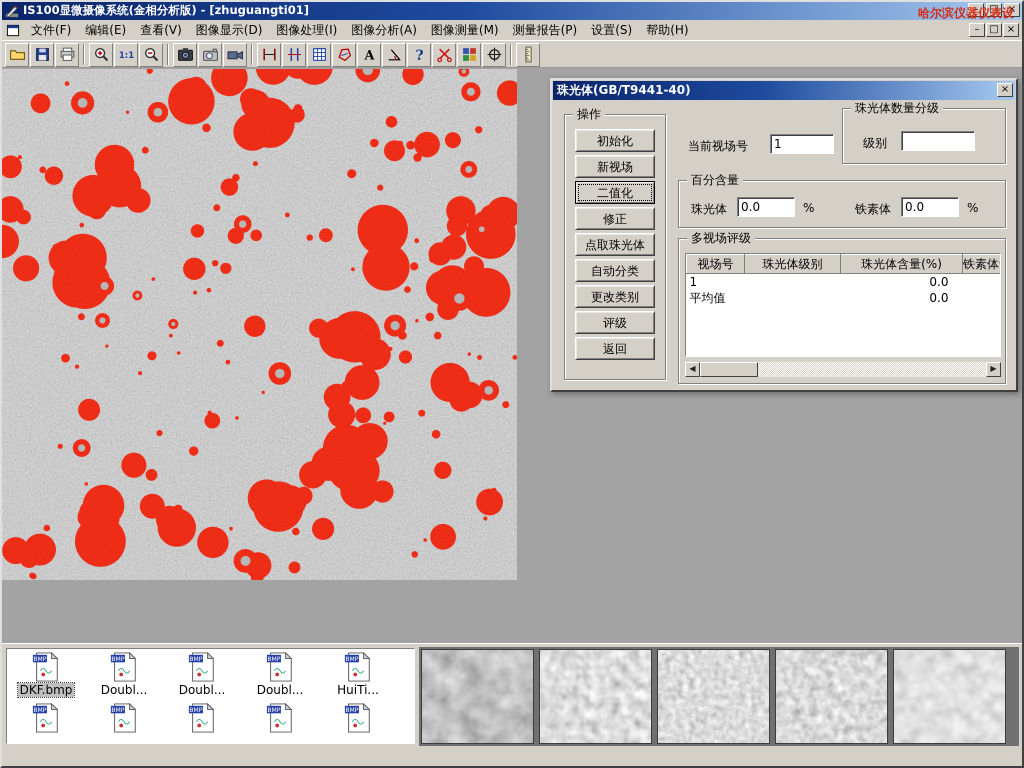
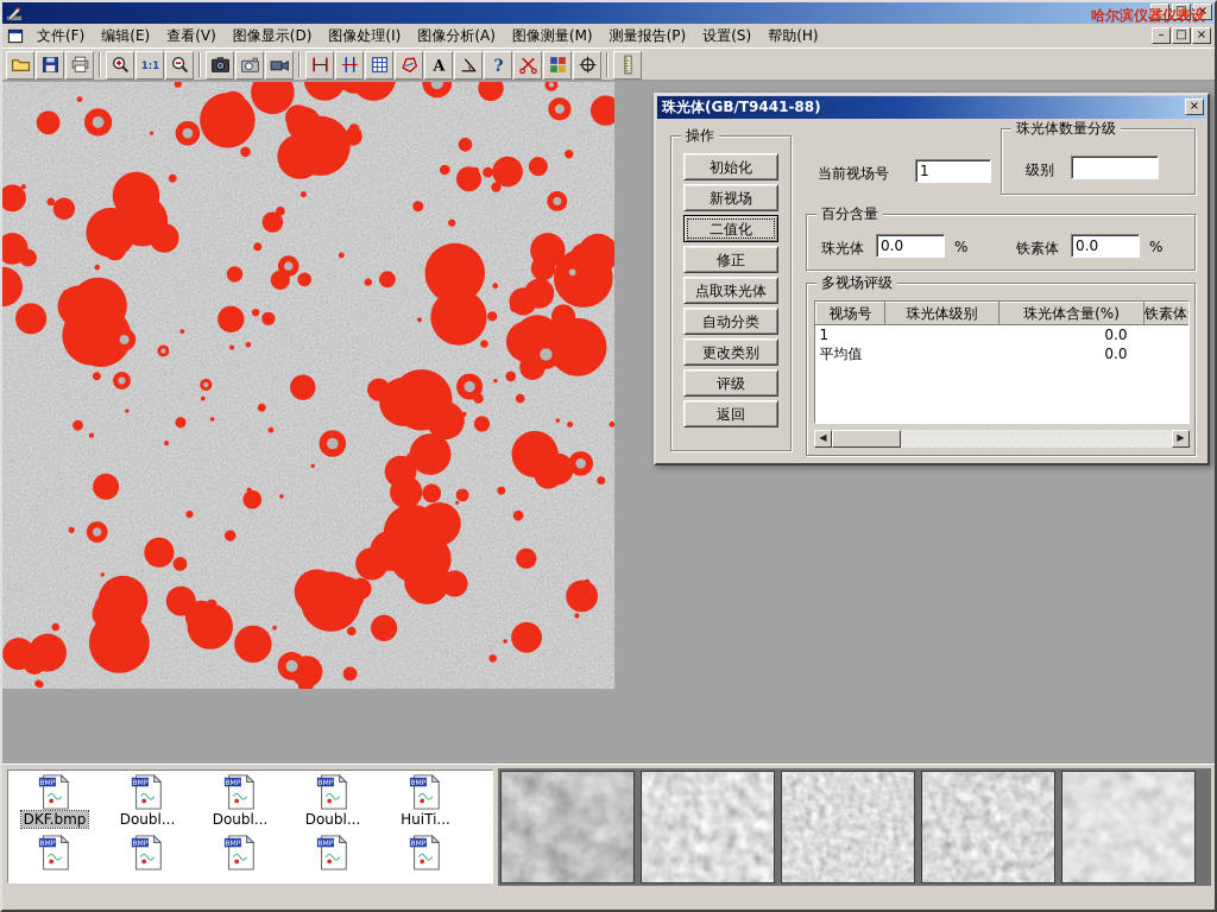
- IS100显微摄像系统(金相分析版) - [zhuguangti01]
  –
  □
  ×
  哈尔滨仪器仪表设
  文件(F)
  编辑(E)
  查看(V)
  图像显示(D)
  图像处理(I)
  图像分析(A)
  图像测量(M)
  测量报告(P)
  设置(S)
  帮助(H)
  –
  □
  ×
- 珠光体(GB/T9441-40)
+ 珠光体(GB/T9441-88)
  ×
  操作
  初始化
  新视场
  二值化
  修正
  点取珠光体
  自动分类
  更改类别
  评级
  返回
  当前视场号
  1
  珠光体数量分级
  级别
  百分含量
  珠光体
  0.0
  %
  铁素体
  0.0
  %
  多视场评级
  视场号	珠光体级别	珠光体含量(%)	铁素体
  1		0.0
  平均值		0.0
  ◀
  ▶
  DKF.bmp
  Doubl...
  Doubl...
  Doubl...
  HuiTi...
